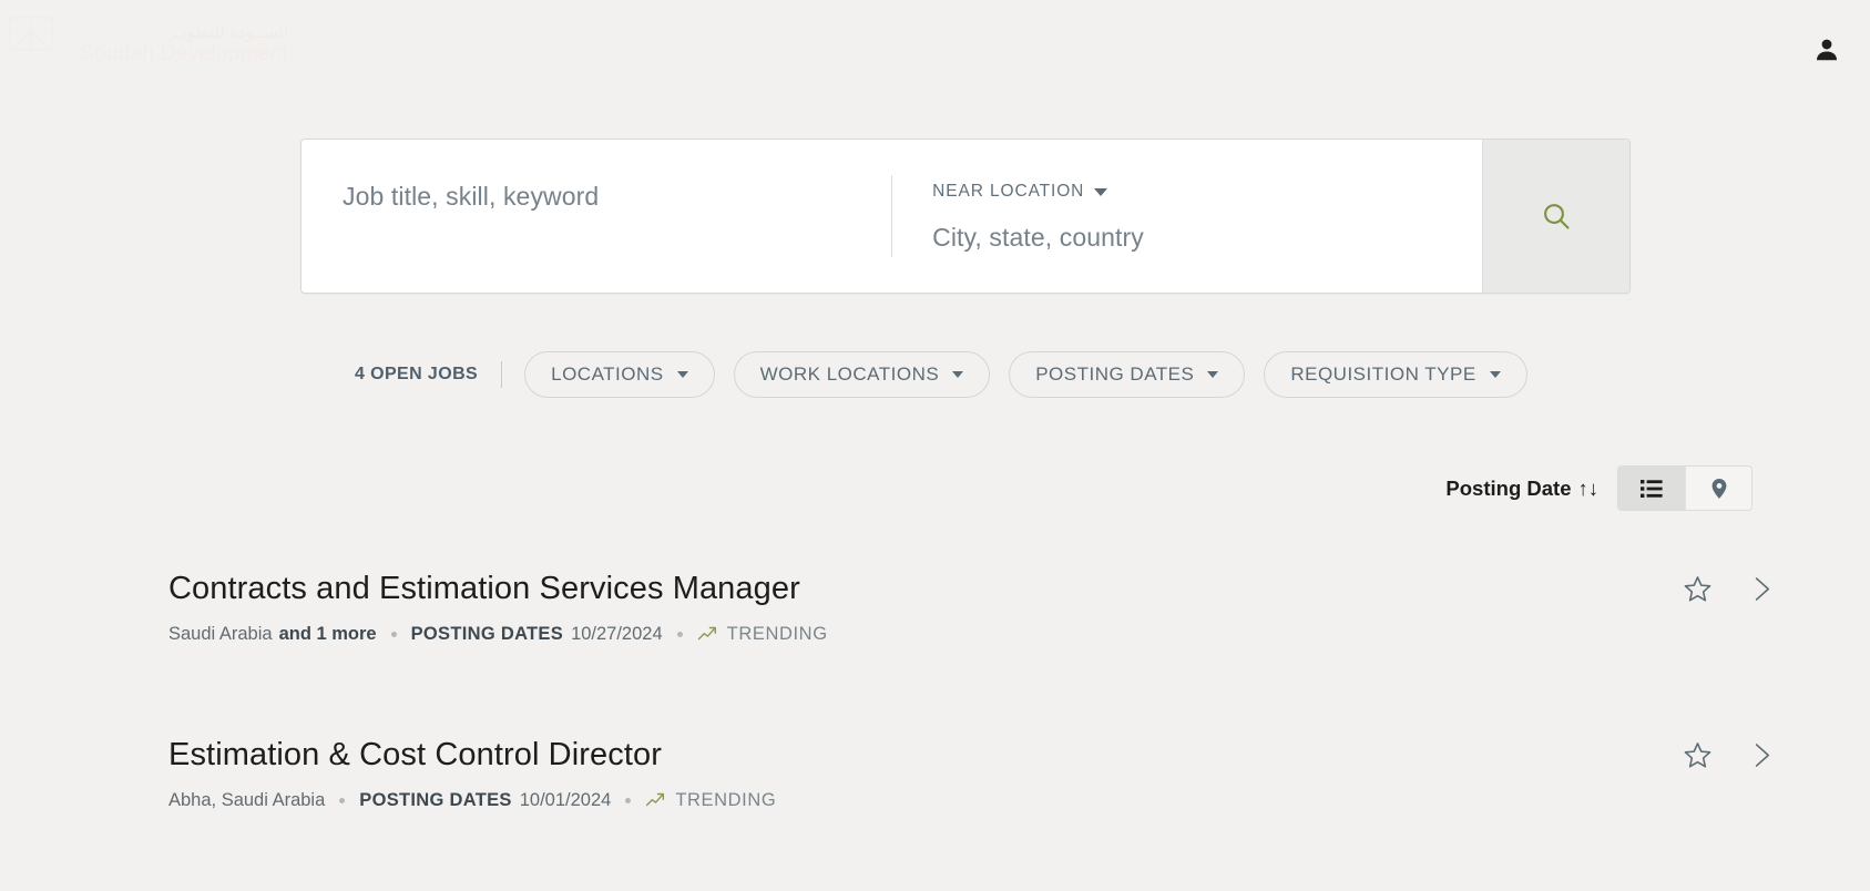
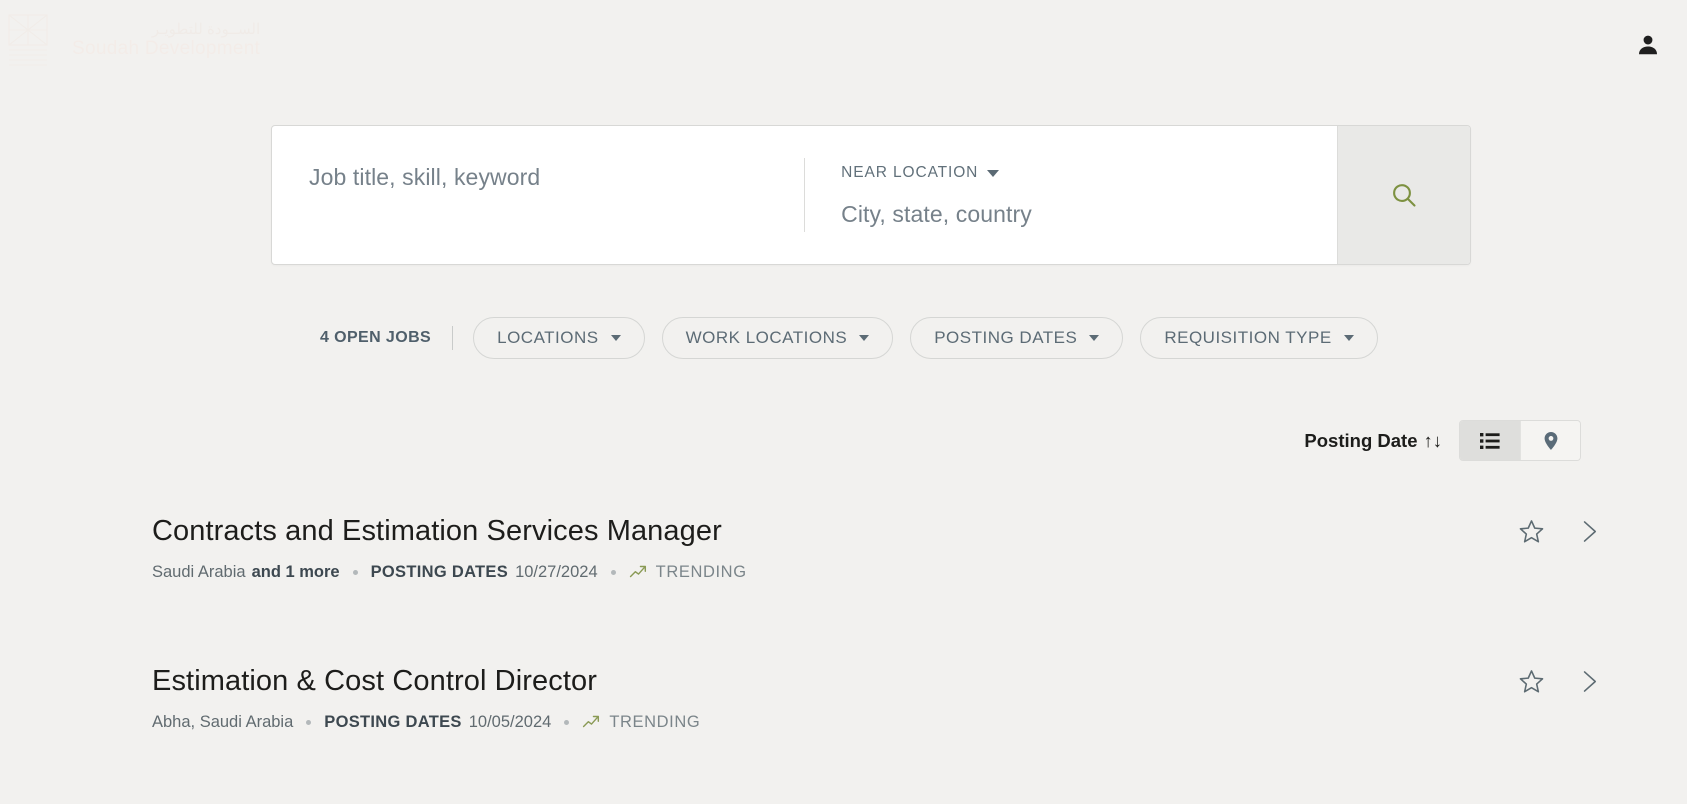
  Job title, skill, keyword
  NEAR LOCATION
  City, state, country
  4 OPEN JOBS
  LOCATIONS
  WORK LOCATIONS
  POSTING DATES
  REQUISITION TYPE
  Posting Date
  ↑↓
  Contracts and Estimation Services Manager
  Saudi Arabia
  and 1 more
  POSTING DATES
  10/27/2024
  TRENDING
  Estimation & Cost Control Director
  Abha, Saudi Arabia
  POSTING DATES
- 10/01/2024
+ 10/05/2024
  TRENDING
